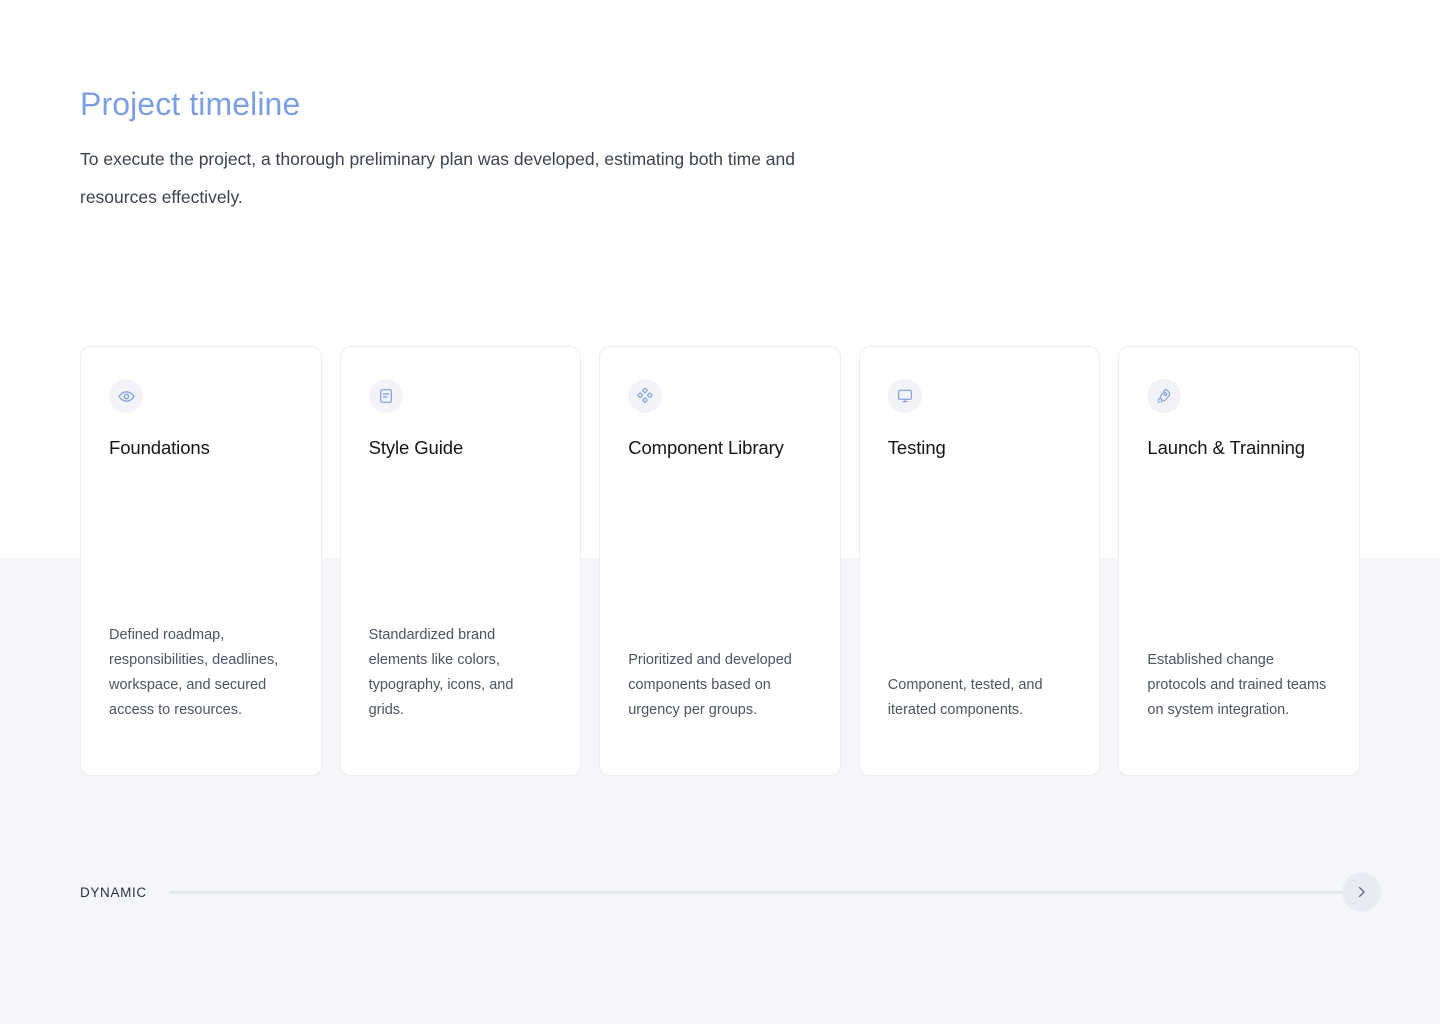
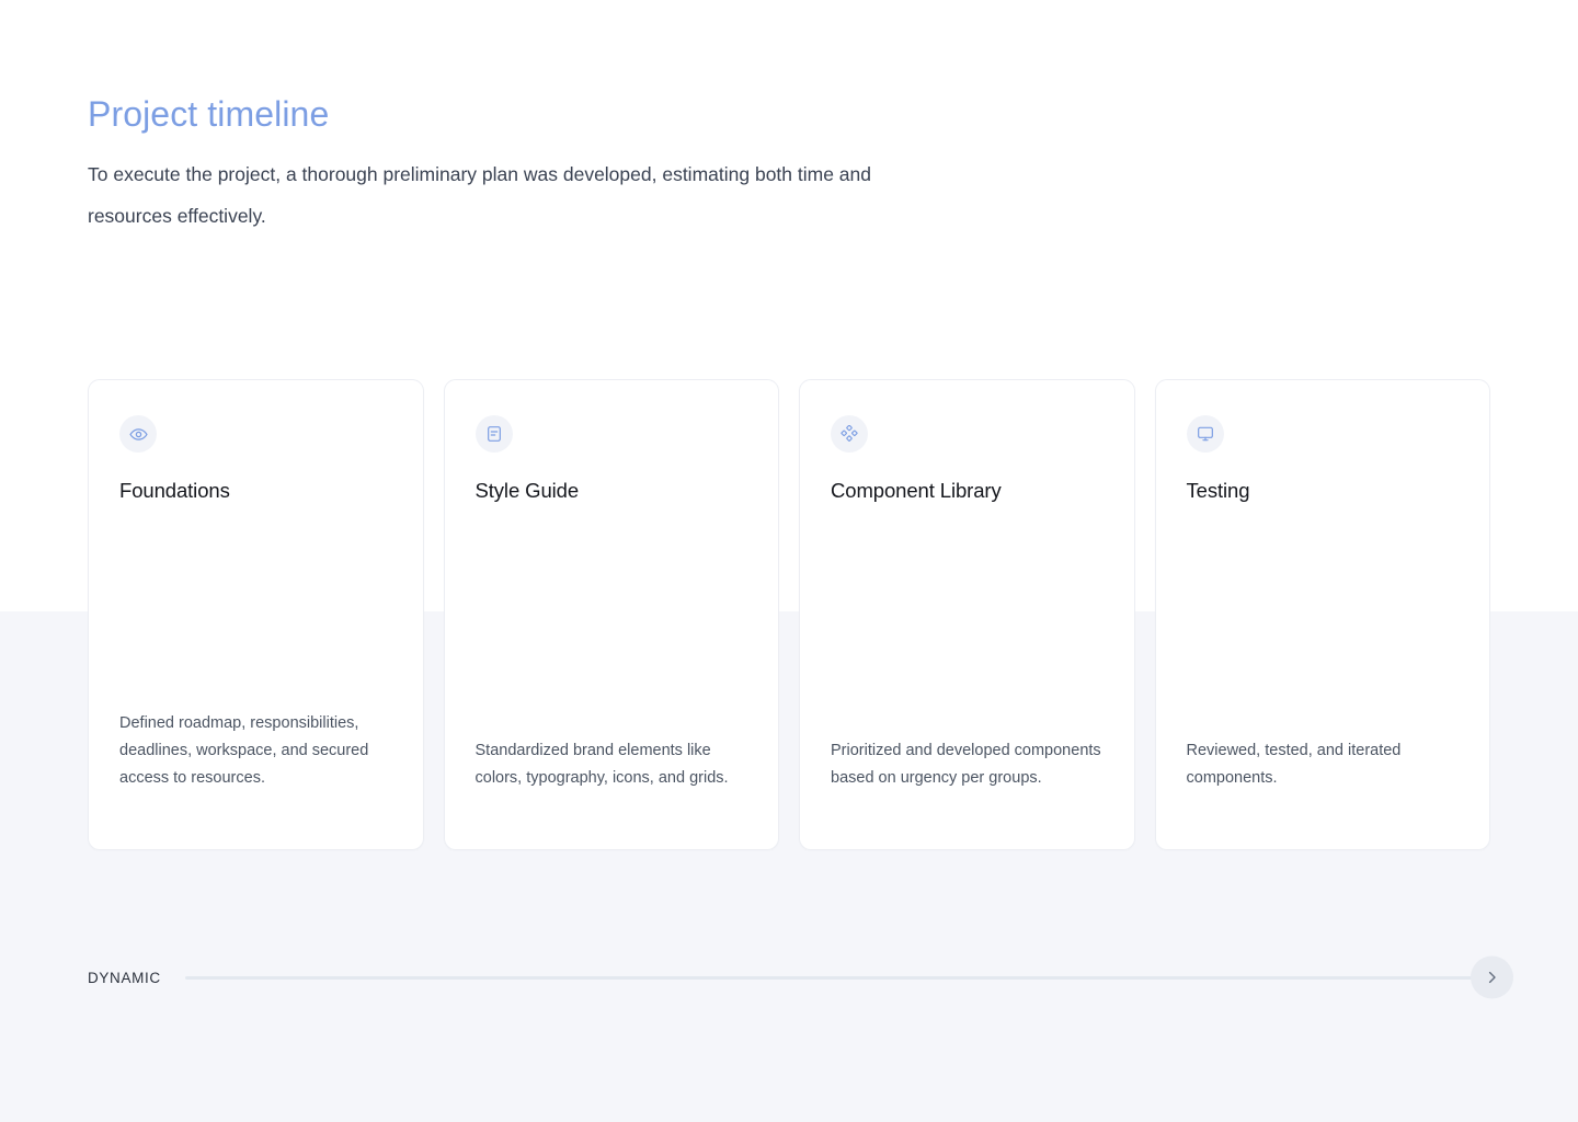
  Project timeline
  To execute the project, a thorough preliminary plan was developed, estimating both time and resources effectively.
  Foundations
  Defined roadmap, responsibilities, deadlines, workspace, and secured access to resources.
  Style Guide
  Standardized brand elements like colors, typography, icons, and grids.
  Component Library
  Prioritized and developed components based on urgency per groups.
  Testing
- Component, tested, and iterated components.
+ Reviewed, tested, and iterated components.
- Launch & Trainning
- Established change protocols and trained teams on system integration.
  DYNAMIC
